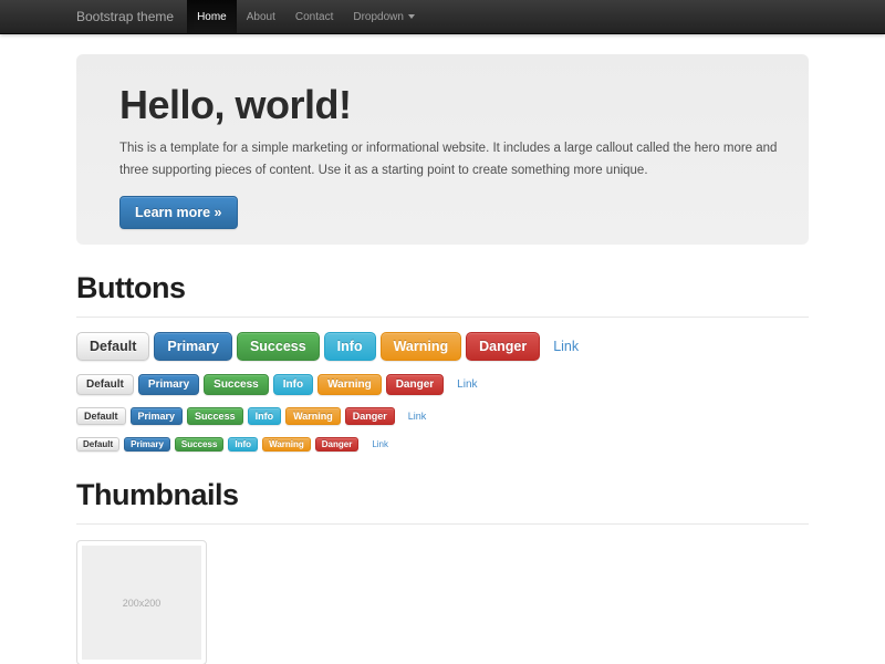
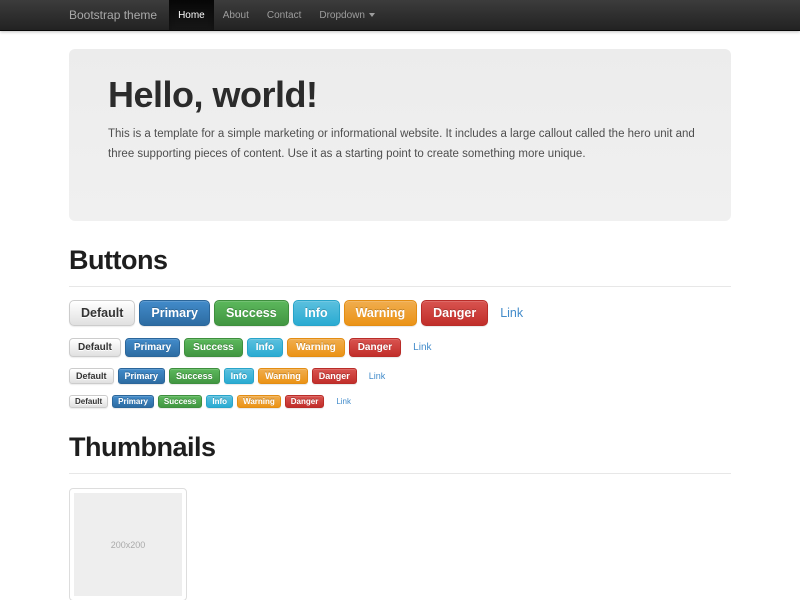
  Bootstrap theme
  Home
  About
  Contact
  Dropdown
  Hello, world!
- This is a template for a simple marketing or informational website. It includes a large callout called the hero more and three supporting pieces of content. Use it as a starting point to create something more unique.
+ This is a template for a simple marketing or informational website. It includes a large callout called the hero unit and three supporting pieces of content. Use it as a starting point to create something more unique.
- Learn more »
  Buttons
  Default
  Primary
  Success
  Info
  Warning
  Danger
  Link
  Default
  Primary
  Success
  Info
  Warning
  Danger
  Link
  Default
  Primary
  Success
  Info
  Warning
  Danger
  Link
  Default
  Primary
  Success
  Info
  Warning
  Danger
  Link
  Thumbnails
  200x200
